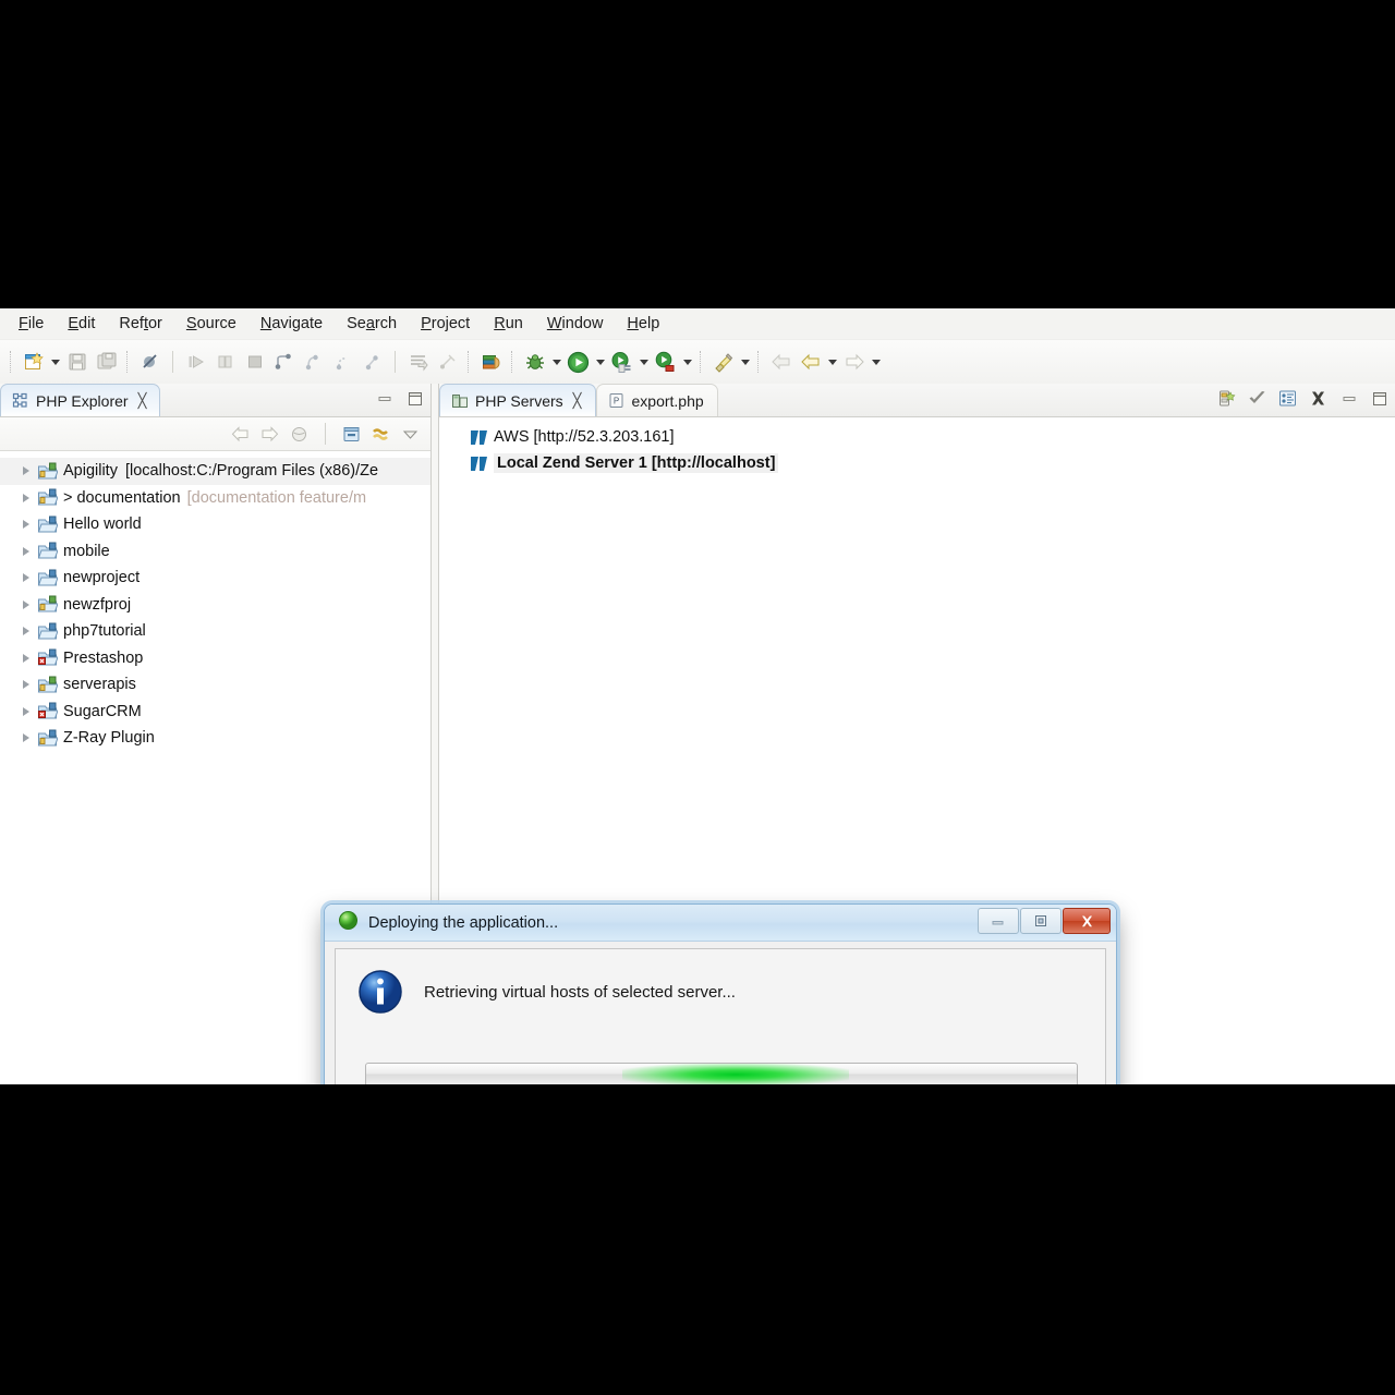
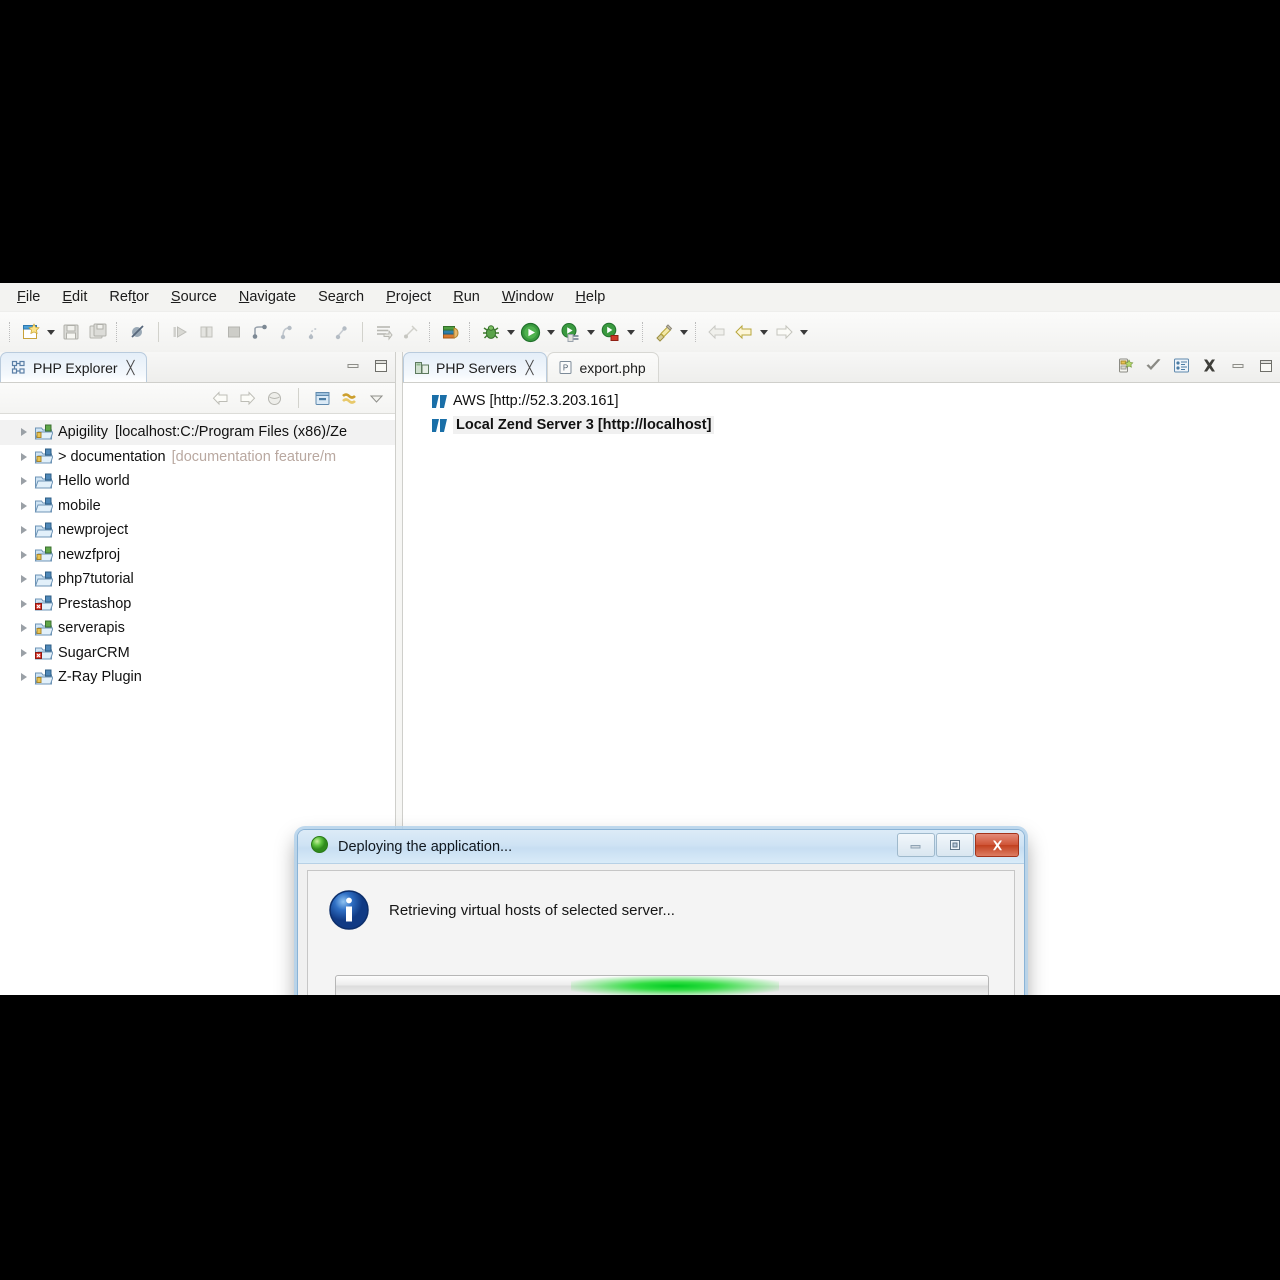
  File
  Edit
  Reftor
  Source
  Navigate
  Search
  Project
  Run
  Window
  Help
  PHP Explorer
  ╳
  Apigility
  [localhost:C:/Program Files (x86)/Ze
  > documentation
  [documentation feature/m
  Hello world
  mobile
  newproject
  newzfproj
  php7tutorial
  Prestashop
  serverapis
  SugarCRM
  Z-Ray Plugin
  PHP Servers
  ╳
  P
  export.php
  AWS [http://52.3.203.161]
- Local Zend Server 1 [http://localhost]
+ Local Zend Server 3 [http://localhost]
  Deploying the application...
  Retrieving virtual hosts of selected server...
